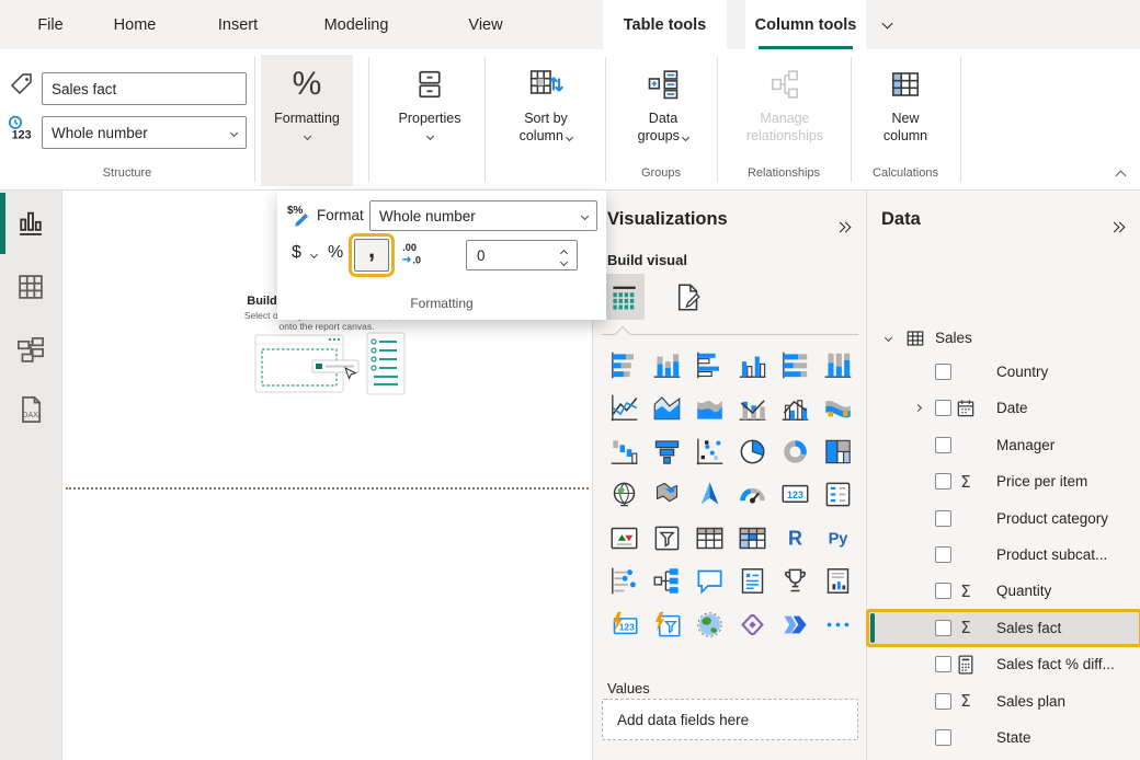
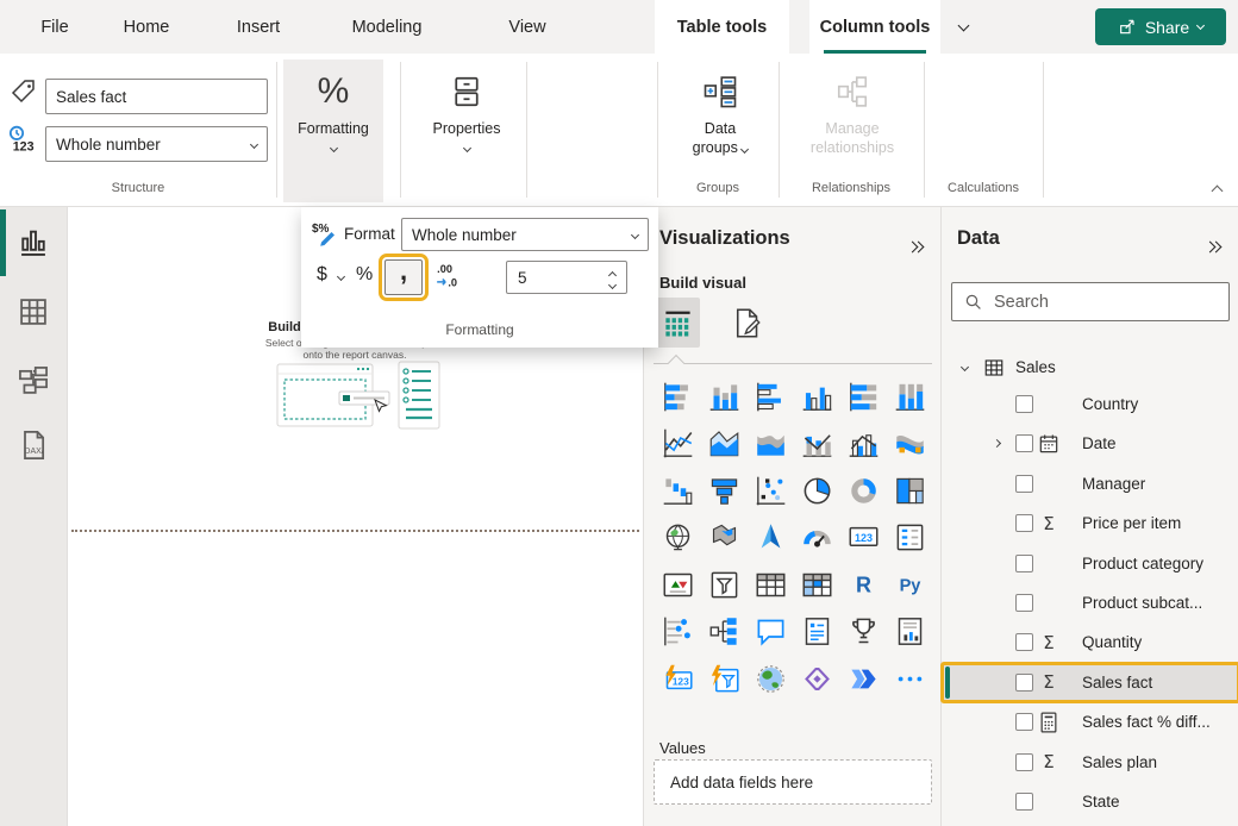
  File
  Home
  Insert
  Modeling
  View
  Table tools
  Column tools
+ Share
  Sales fact
  123
  Whole number
  Structure
  %
  Formatting
  Properties
- Sort by column
  Data groups
  Manage relationships
- New column
  Groups
  Relationships
  Calculations
  onto the report canvas.
  $%
  Format
  Whole number
  $
  %
  ,
  .00
  .0
- 0
+ 5
  Formatting
  Visualizations
  Build visual
  123
  R
  Py
  123
  Values
  Add data fields here
  Data
+ Search
  Sales
  Country
  Date
  Manager
  Σ
  Price per item
  Product category
  Product subcat...
  Σ
  Quantity
  Σ
  Sales fact
  Sales fact % diff...
  Σ
  Sales plan
  State
